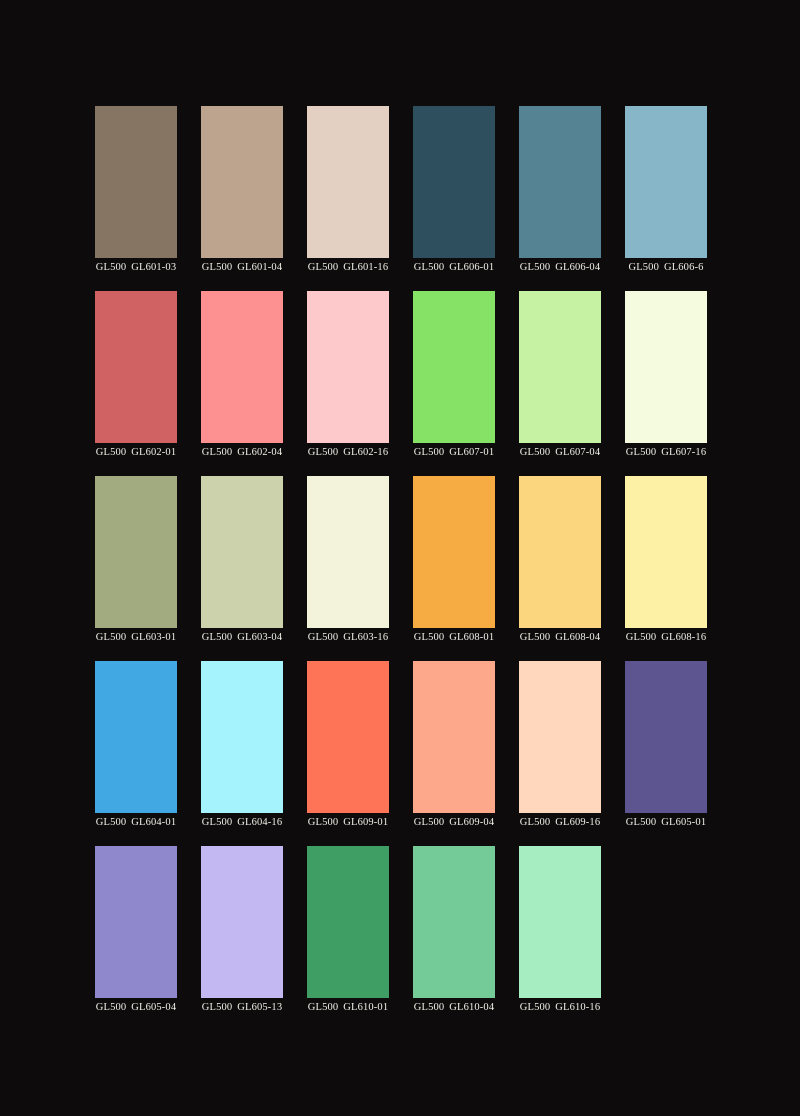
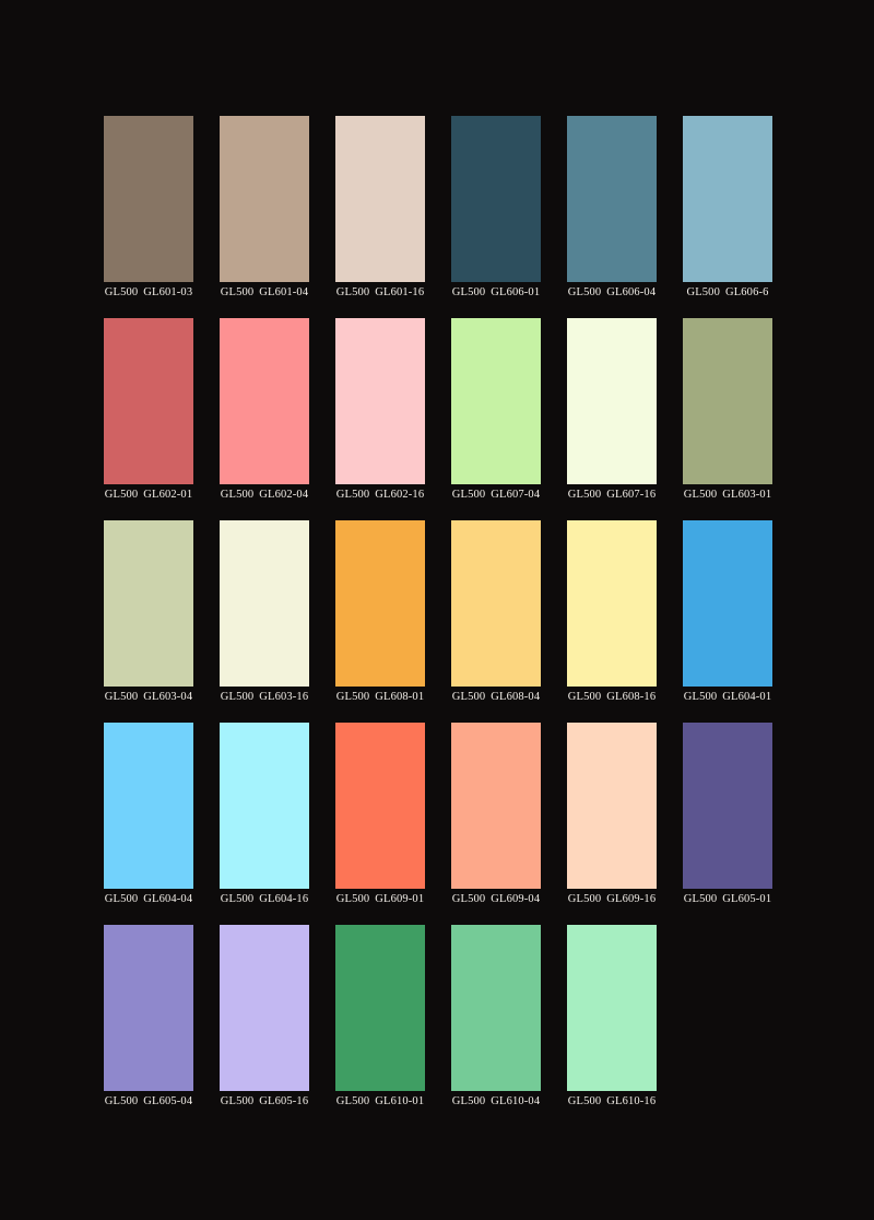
  GL500 GL601-03
  GL500 GL601-04
  GL500 GL601-16
  GL500 GL606-01
  GL500 GL606-04
  GL500 GL606-6
  GL500 GL602-01
  GL500 GL602-04
  GL500 GL602-16
- GL500 GL607-01
  GL500 GL607-04
  GL500 GL607-16
  GL500 GL603-01
  GL500 GL603-04
  GL500 GL603-16
  GL500 GL608-01
  GL500 GL608-04
  GL500 GL608-16
  GL500 GL604-01
+ GL500 GL604-04
  GL500 GL604-16
  GL500 GL609-01
  GL500 GL609-04
  GL500 GL609-16
  GL500 GL605-01
  GL500 GL605-04
- GL500 GL605-13
+ GL500 GL605-16
  GL500 GL610-01
  GL500 GL610-04
  GL500 GL610-16
